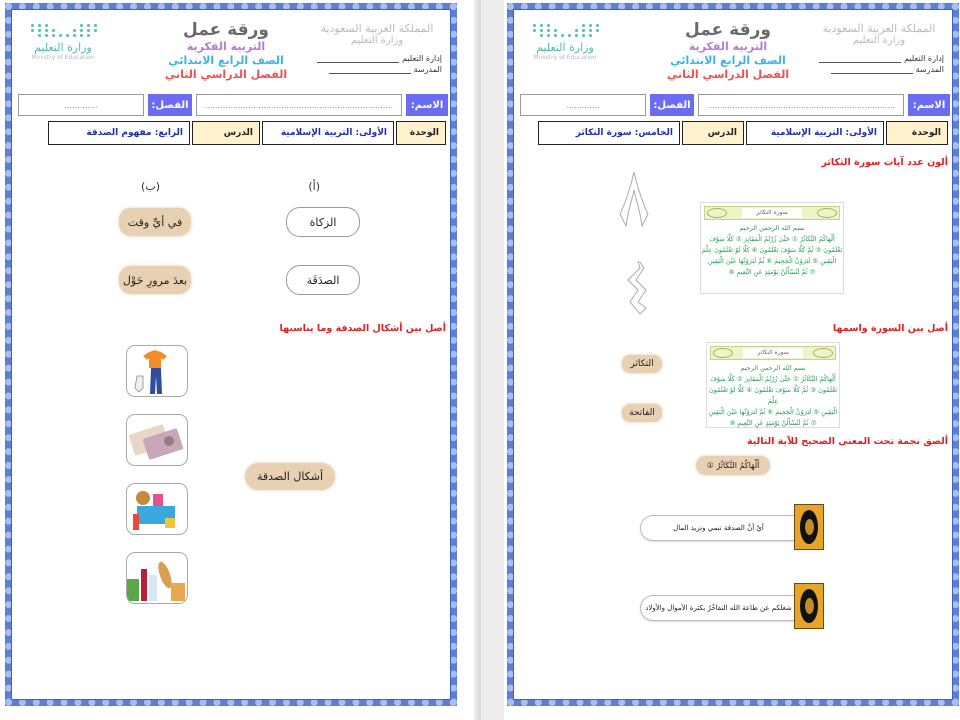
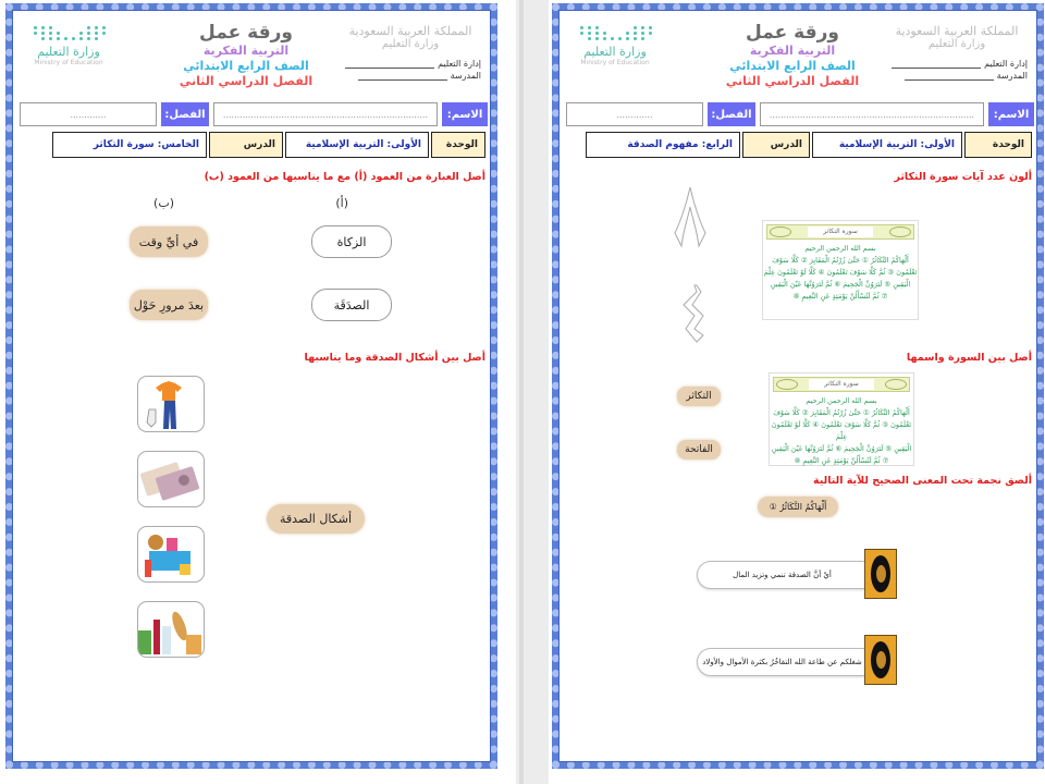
  المملكة العربية السعودية
  وزارة التعليم
  إدارة التعليم
  المدرسة
  ورقة عمل
  التربية الفكرية
  الصف الرابع الابتدائي
  الفصل الدراسي الثاني
  وزارة التعليم
  الاسم:
  ..........................................................................
  الفصل:
  .............
  الوحدة
  الأولى: التربية الإسلامية
  الدرس
- الرابع: مفهوم الصدقة
+ الخامس: سورة التكاثر
+ أصل العبارة من العمود (أ) مع ما يناسبها من العمود (ب)
  (أ)
  (ب)
  الزكاة
  الصدَقَة
  في أيِّ وقت
  بعدَ مرورِ حَوْل
  أصل بين أشكال الصدقة وما يناسبها
  أشكال الصدقة
  المملكة العربية السعودية
  وزارة التعليم
  إدارة التعليم
  المدرسة
  ورقة عمل
  التربية الفكرية
  الصف الرابع الابتدائي
  الفصل الدراسي الثاني
  وزارة التعليم
  الاسم:
  ..........................................................................
  الفصل:
  .............
  الوحدة
  الأولى: التربية الإسلامية
  الدرس
- الخامس: سورة التكاثر
+ الرابع: مفهوم الصدقة
  ألون عدد آيات سورة التكاثر
  بسم الله الرحمن الرحيم
  أَلْهَاكُمُ التَّكَاثُرُ ① حَتَّىٰ زُرْتُمُ الْمَقَابِرَ ② كَلَّا سَوْفَ
  تَعْلَمُونَ ③ ثُمَّ كَلَّا سَوْفَ تَعْلَمُونَ ④ كَلَّا لَوْ تَعْلَمُونَ عِلْمَ
  الْيَقِينِ ⑤ لَتَرَوُنَّ الْجَحِيمَ ⑥ ثُمَّ لَتَرَوُنَّهَا عَيْنَ الْيَقِينِ
  ⑦ ثُمَّ لَتُسْأَلُنَّ يَوْمَئِذٍ عَنِ النَّعِيمِ ⑧
  أصل بين السورة واسمها
  بسم الله الرحمن الرحيم
  أَلْهَاكُمُ التَّكَاثُرُ ① حَتَّىٰ زُرْتُمُ الْمَقَابِرَ ② كَلَّا سَوْفَ
  تَعْلَمُونَ ③ ثُمَّ كَلَّا سَوْفَ تَعْلَمُونَ ④ كَلَّا لَوْ تَعْلَمُونَ عِلْمَ
  الْيَقِينِ ⑤ لَتَرَوُنَّ الْجَحِيمَ ⑥ ثُمَّ لَتَرَوُنَّهَا عَيْنَ الْيَقِينِ
  ⑦ ثُمَّ لَتُسْأَلُنَّ يَوْمَئِذٍ عَنِ النَّعِيمِ ⑧
  التكاثر
  الفاتحة
  ألصق نجمة تحت المعنى الصحيح للآية التالية
  أَلْهَاكُمُ التَّكَاثُرُ ①
  أيْ أنَّ الصدقة تنمي وتزيد المال
  شغلكم عن طاعة الله التفاخُرُ بكثرة الأموال والأولاد
